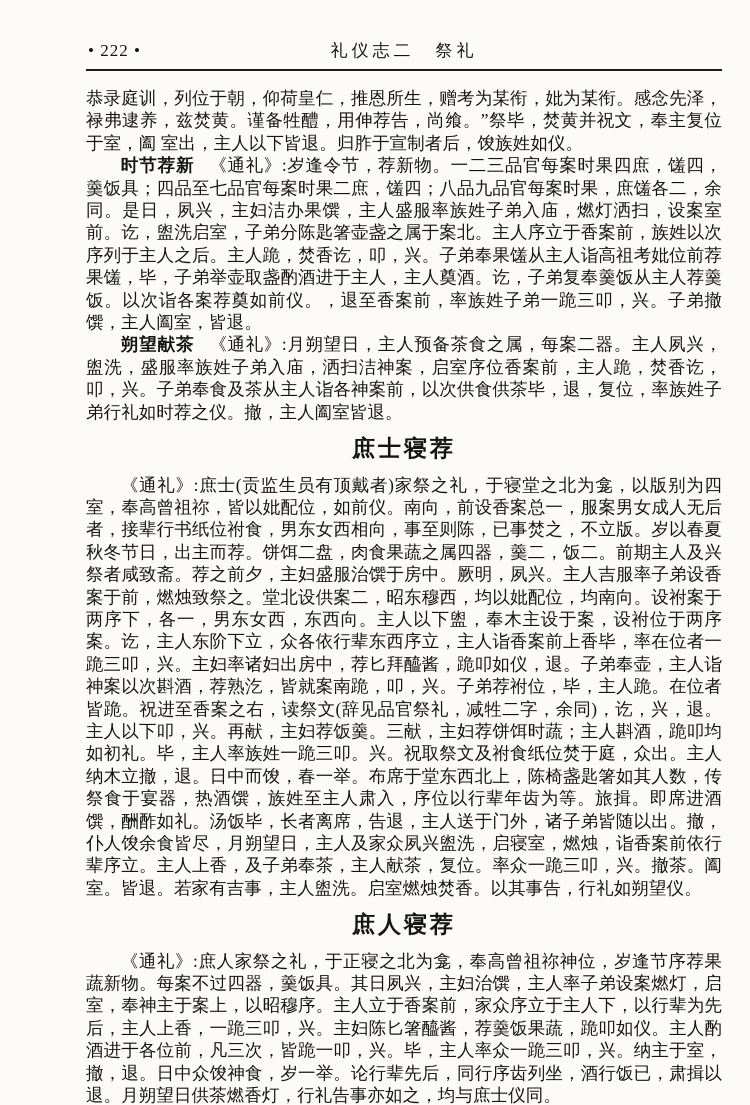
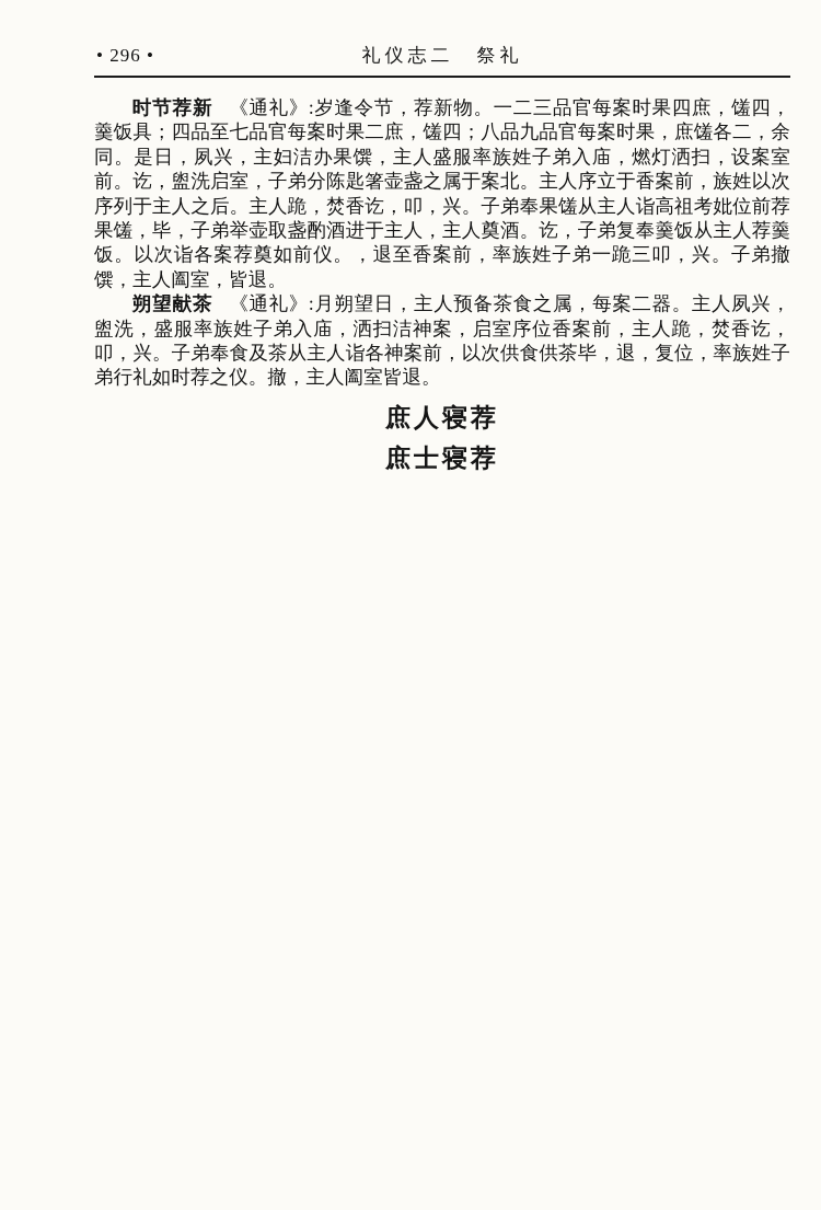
- • 222 •
+ • 296 •
  礼仪志二 祭礼
- 恭录庭训，列位于朝，仰荷皇仁，推恩所生，赠考为某衔，妣为某衔。感念先泽，禄弗逮养，兹焚黄。谨备牲醴，用伸荐告，尚飨。”祭毕，焚黄并祝文，奉主复位于室，阖 室出，主人以下皆退。归胙于宣制者后，馂族姓如仪。
  时节荐新 《通礼》:岁逢令节，荐新物。一二三品官每案时果四庶，馐四，羹饭具；四品至七品官每案时果二庶，馐四；八品九品官每案时果，庶馐各二，余同。是日，夙兴，主妇洁办果馔，主人盛服率族姓子弟入庙，燃灯洒扫，设案室前。讫，盥洗启室，子弟分陈匙箸壶盏之属于案北。主人序立于香案前，族姓以次序列于主人之后。主人跪，焚香讫，叩，兴。子弟奉果馐从主人诣高祖考妣位前荐果馐，毕，子弟举壶取盏酌酒进于主人，主人奠酒。讫，子弟复奉羹饭从主人荐羹饭。以次诣各案荐奠如前仪。，退至香案前，率族姓子弟一跪三叩，兴。子弟撤馔，主人阖室，皆退。
  朔望献茶 《通礼》:月朔望日，主人预备茶食之属，每案二器。主人夙兴，盥洗，盛服率族姓子弟入庙，洒扫洁神案，启室序位香案前，主人跪，焚香讫，叩，兴。子弟奉食及茶从主人诣各神案前，以次供食供茶毕，退，复位，率族姓子弟行礼如时荐之仪。撤，主人阖室皆退。
- 庶士寝荐
+ 庶人寝荐
- 《通礼》:庶士(贡监生员有顶戴者)家祭之礼，于寝堂之北为龛，以版别为四室，奉高曾祖祢，皆以妣配位，如前仪。南向，前设香案总一，服案男女成人无后者，接辈行书纸位祔食，男东女西相向，事至则陈，已事焚之，不立版。岁以春夏秋冬节日，出主而荐。饼饵二盘，肉食果蔬之属四器，羹二，饭二。前期主人及兴祭者咸致斋。荐之前夕，主妇盛服治馔于房中。厥明，夙兴。主人吉服率子弟设香案于前，燃烛致祭之。堂北设供案二，昭东穆西，均以妣配位，均南向。设祔案于两序下，各一，男东女西，东西向。主人以下盥，奉木主设于案，设祔位于两序案。讫，主人东阶下立，众各依行辈东西序立，主人诣香案前上香毕，率在位者一跪三叩，兴。主妇率诸妇出房中，荐匕拜醯酱，跪叩如仪，退。子弟奉壶，主人诣神案以次斟酒，荐熟汔，皆就案南跪，叩，兴。子弟荐祔位，毕，主人跪。在位者皆跪。祝进至香案之右，读祭文(辞见品官祭礼，减牲二字，余同)，讫，兴，退。主人以下叩，兴。再献，主妇荐饭羹。三献，主妇荐饼饵时蔬；主人斟酒，跪叩均如初礼。毕，主人率族姓一跪三叩。兴。祝取祭文及祔食纸位焚于庭，众出。主人纳木立撤，退。日中而馂，春一举。布席于堂东西北上，陈椅盏匙箸如其人数，传祭食于宴器，热酒馔，族姓至主人肃入，序位以行辈年齿为等。旅揖。即席进酒馔，酬酢如礼。汤饭毕，长者离席，告退，主人送于门外，诸子弟皆随以出。撤，仆人馂余食皆尽，月朔望日，主人及家众夙兴盥洗，启寝室，燃烛，诣香案前依行辈序立。主人上香，及子弟奉茶，主人献茶，复位。率众一跪三叩，兴。撤茶。阖室。皆退。若家有吉事，主人盥洗。启室燃烛焚香。以其事告，行礼如朔望仪。
- 庶人寝荐
+ 庶士寝荐
- 《通礼》:庶人家祭之礼，于正寝之北为龛，奉高曾祖祢神位，岁逢节序荐果蔬新物。每案不过四器，羹饭具。其日夙兴，主妇治馔，主人率子弟设案燃灯，启室，奉神主于案上，以昭穆序。主人立于香案前，家众序立于主人下，以行辈为先后，主人上香，一跪三叩，兴。主妇陈匕箸醯酱，荐羹饭果蔬，跪叩如仪。主人酌酒进于各位前，凡三次，皆跪一叩，兴。毕，主人率众一跪三叩，兴。纳主于室，撤，退。日中众馂神食，岁一举。论行辈先后，同行序齿列坐，酒行饭已，肃揖以退。月朔望日供茶燃香灯，行礼告事亦如之，均与庶士仪同。
